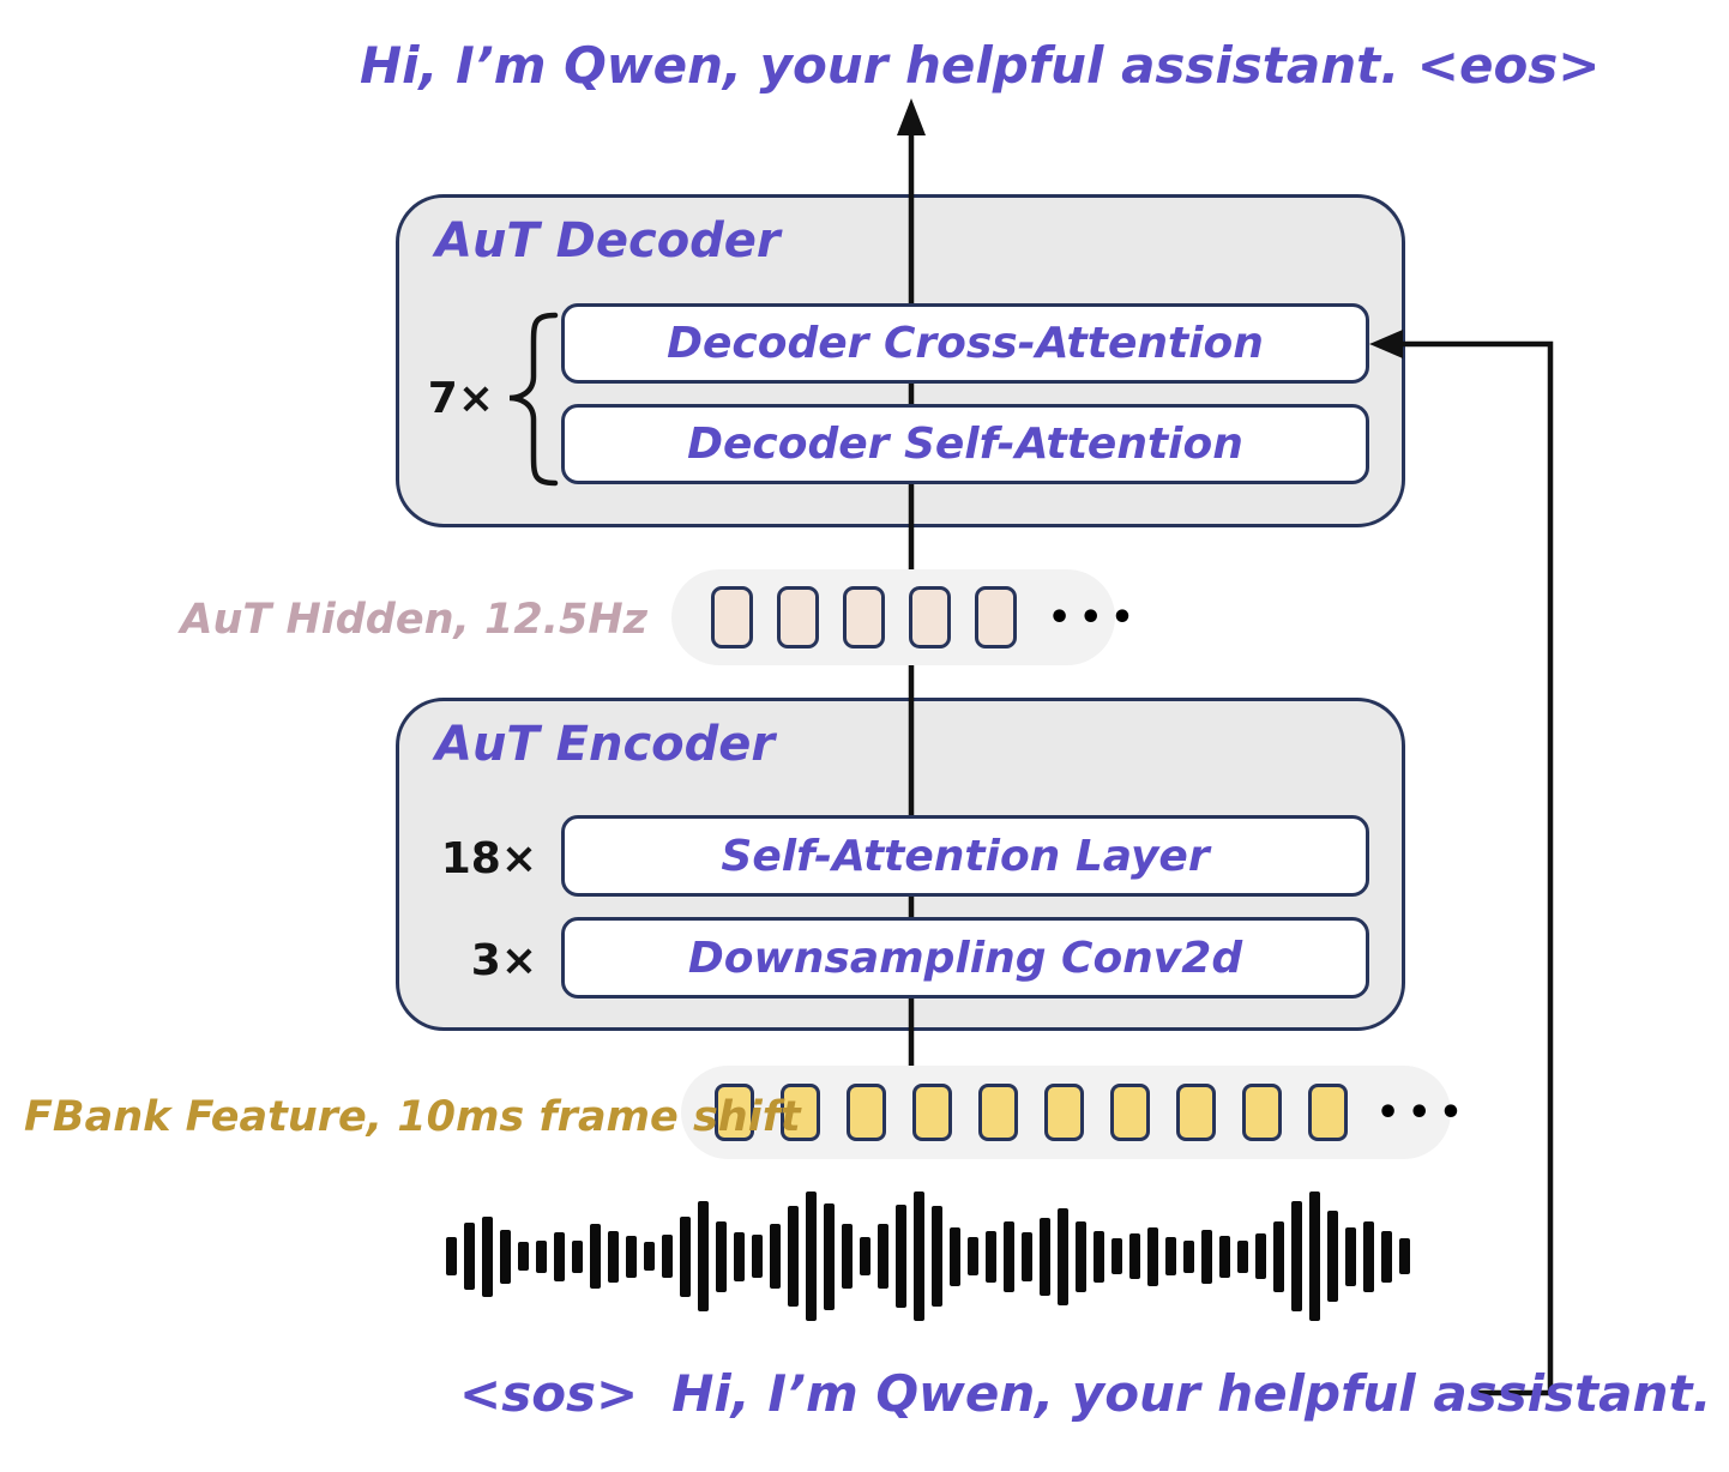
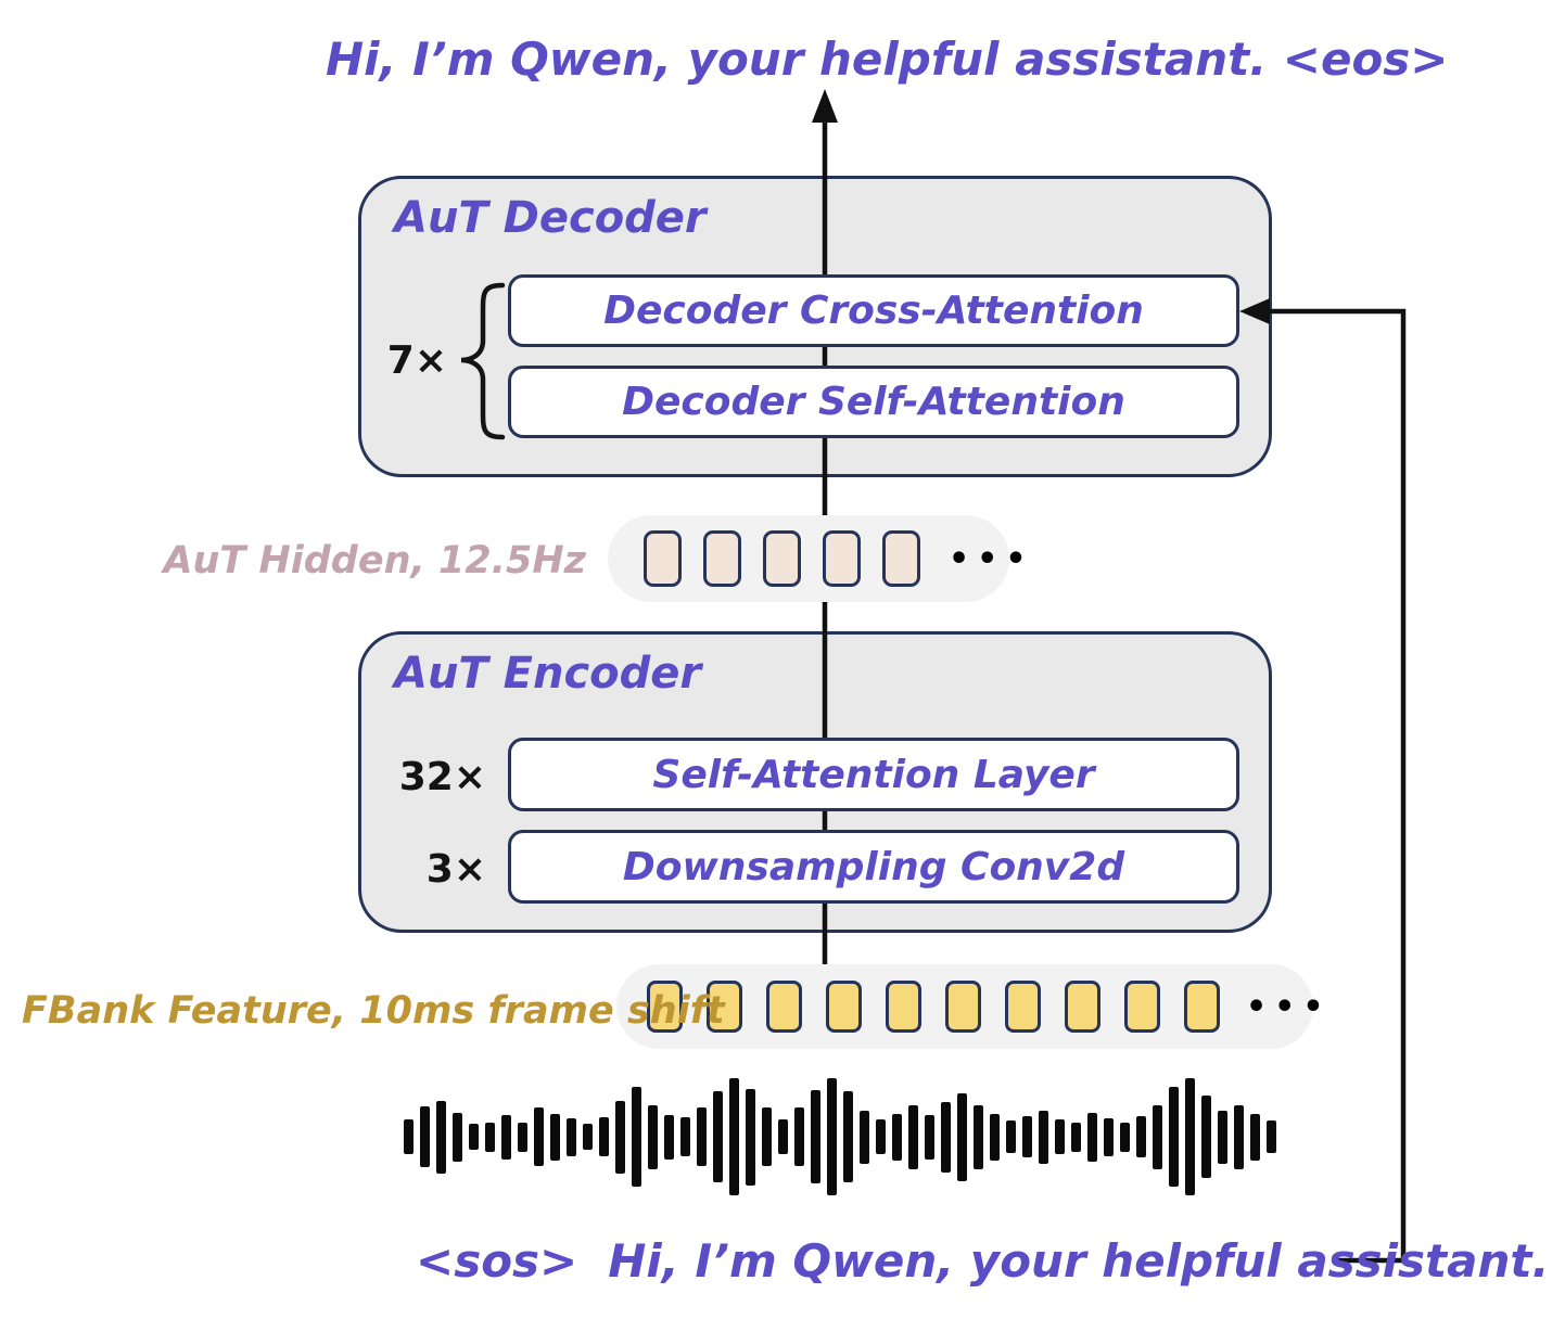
  Hi, I’m Qwen, your helpful assistant. <eos>
  AuT Decoder
  7×
  Decoder Cross-Attention
  Decoder Self-Attention
  AuT Hidden, 12.5Hz
  •••
  AuT Encoder
- 18×
+ 32×
  Self-Attention Layer
  3×
  Downsampling Conv2d
  FBank Feature, 10ms frame shift
  •••
  <sos> Hi, I’m Qwen, your helpful assistant.
